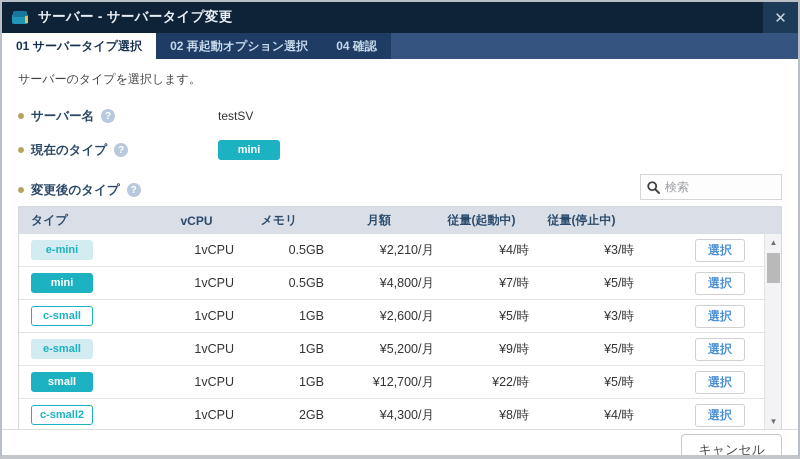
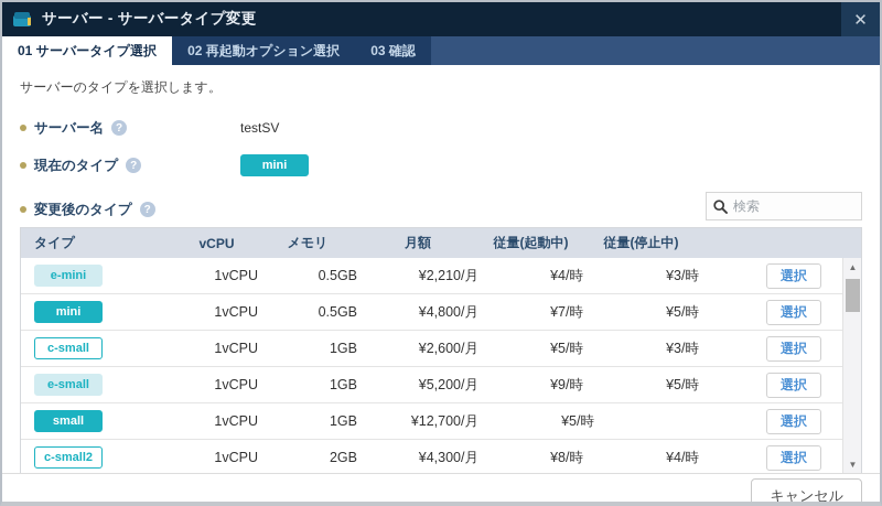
  サーバー - サーバータイプ変更
  ✕
  01 サーバータイプ選択
  02 再起動オプション選択
- 04 確認
+ 03 確認
  サーバーのタイプを選択します。
  サーバー名
  ?
  testSV
  現在のタイプ
  ?
  mini
  変更後のタイプ
  ?
  検索
  タイプ
  vCPU
  メモリ
  月額
  従量(起動中)
  従量(停止中)
  e-mini
  1vCPU
  0.5GB
  ¥2,210/月
  ¥4/時
  ¥3/時
  選択
  mini
  1vCPU
  0.5GB
  ¥4,800/月
  ¥7/時
  ¥5/時
  選択
  c-small
  1vCPU
  1GB
  ¥2,600/月
  ¥5/時
  ¥3/時
  選択
  e-small
  1vCPU
  1GB
  ¥5,200/月
  ¥9/時
  ¥5/時
  選択
  small
  1vCPU
  1GB
  ¥12,700/月
- ¥22/時
  ¥5/時
  選択
  c-small2
  1vCPU
  2GB
  ¥4,300/月
  ¥8/時
  ¥4/時
  選択
  ▲
  ▼
  キャンセル
